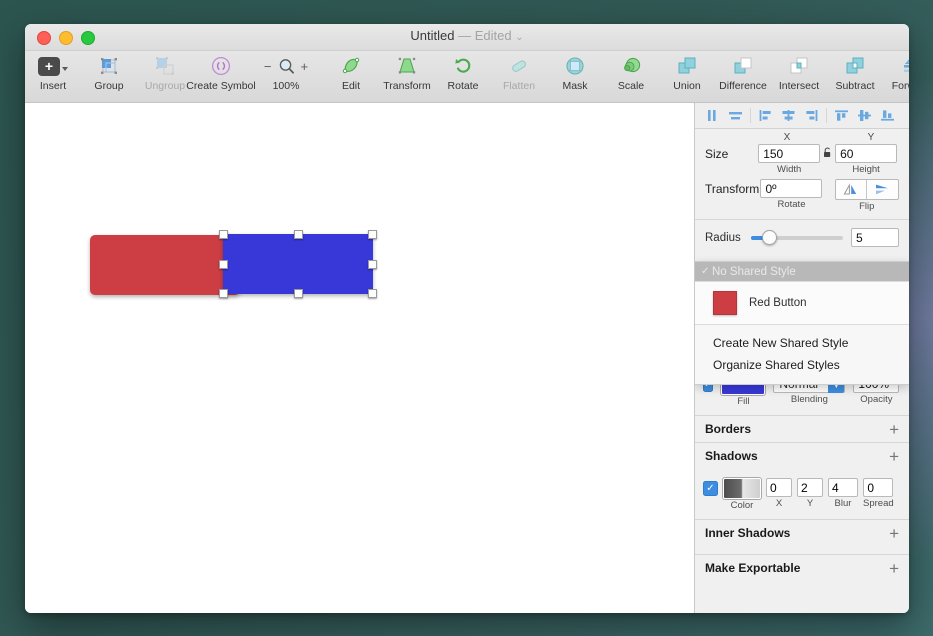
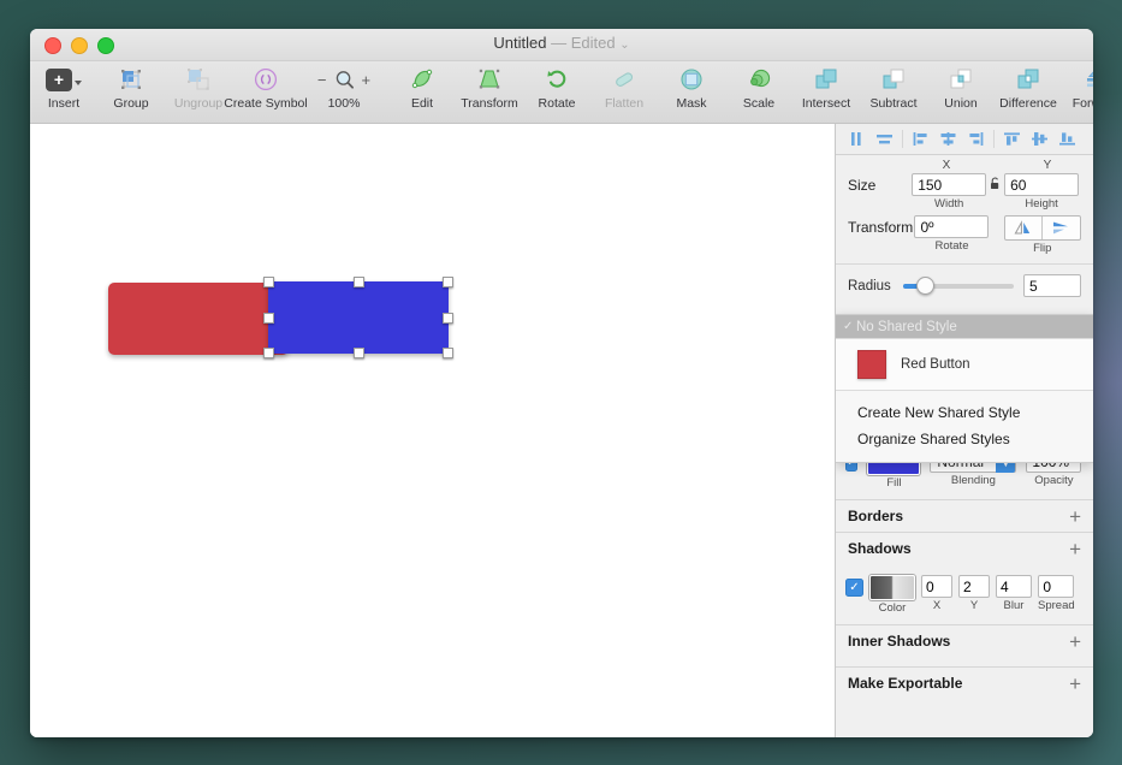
  Untitled — Edited ⌄
  +
  Insert
  Group
  Ungroup
  Create Symbol
  −
  +
  100%
  Edit
  Transform
  Rotate
  Flatten
  Mask
  Scale
- Union
+ Intersect
- Difference
+ Subtract
- Intersect
+ Union
- Subtract
+ Difference
  X
  Y
  Size
  150
  Width
  60
  Height
  Transform
  0º
  Rotate
  Flip
  Radius
  5
  ✓
  No Shared Style
  Red Button
  Create New Shared Style
  Organize Shared Styles
  Fill
  Blending
  Opacity
  Borders
  +
  Shadows
  +
  ✓
  Color
  0
  X
  2
  Y
  4
  Blur
  0
  Spread
  Inner Shadows
  +
  Make Exportable
  +
